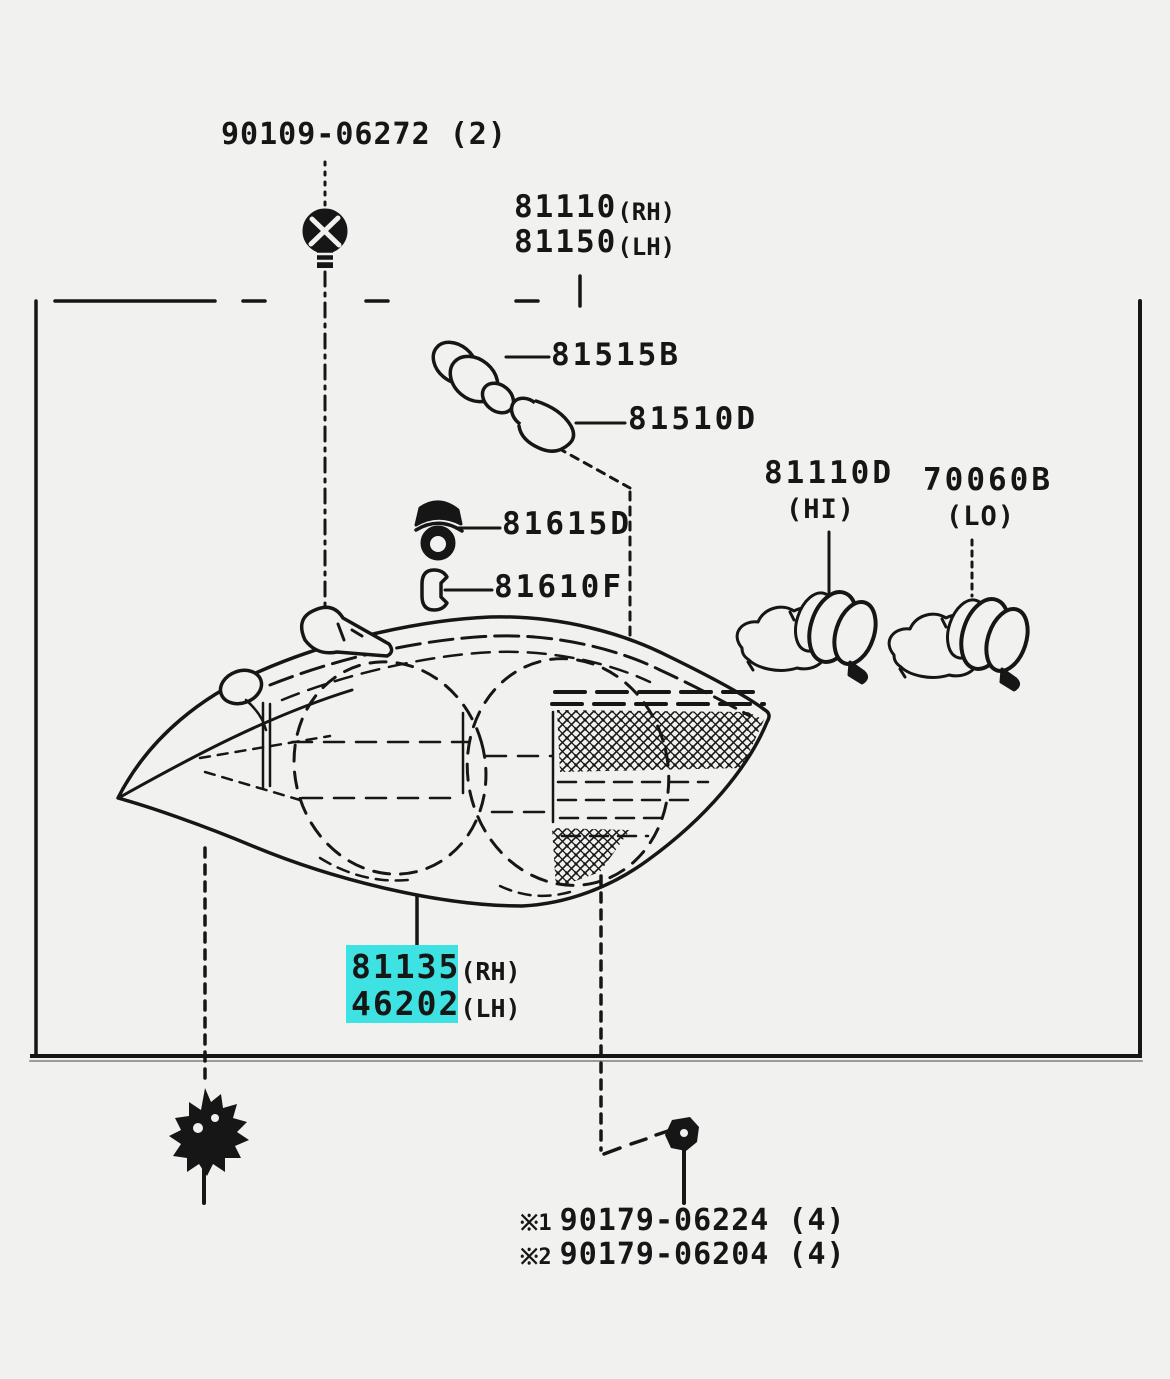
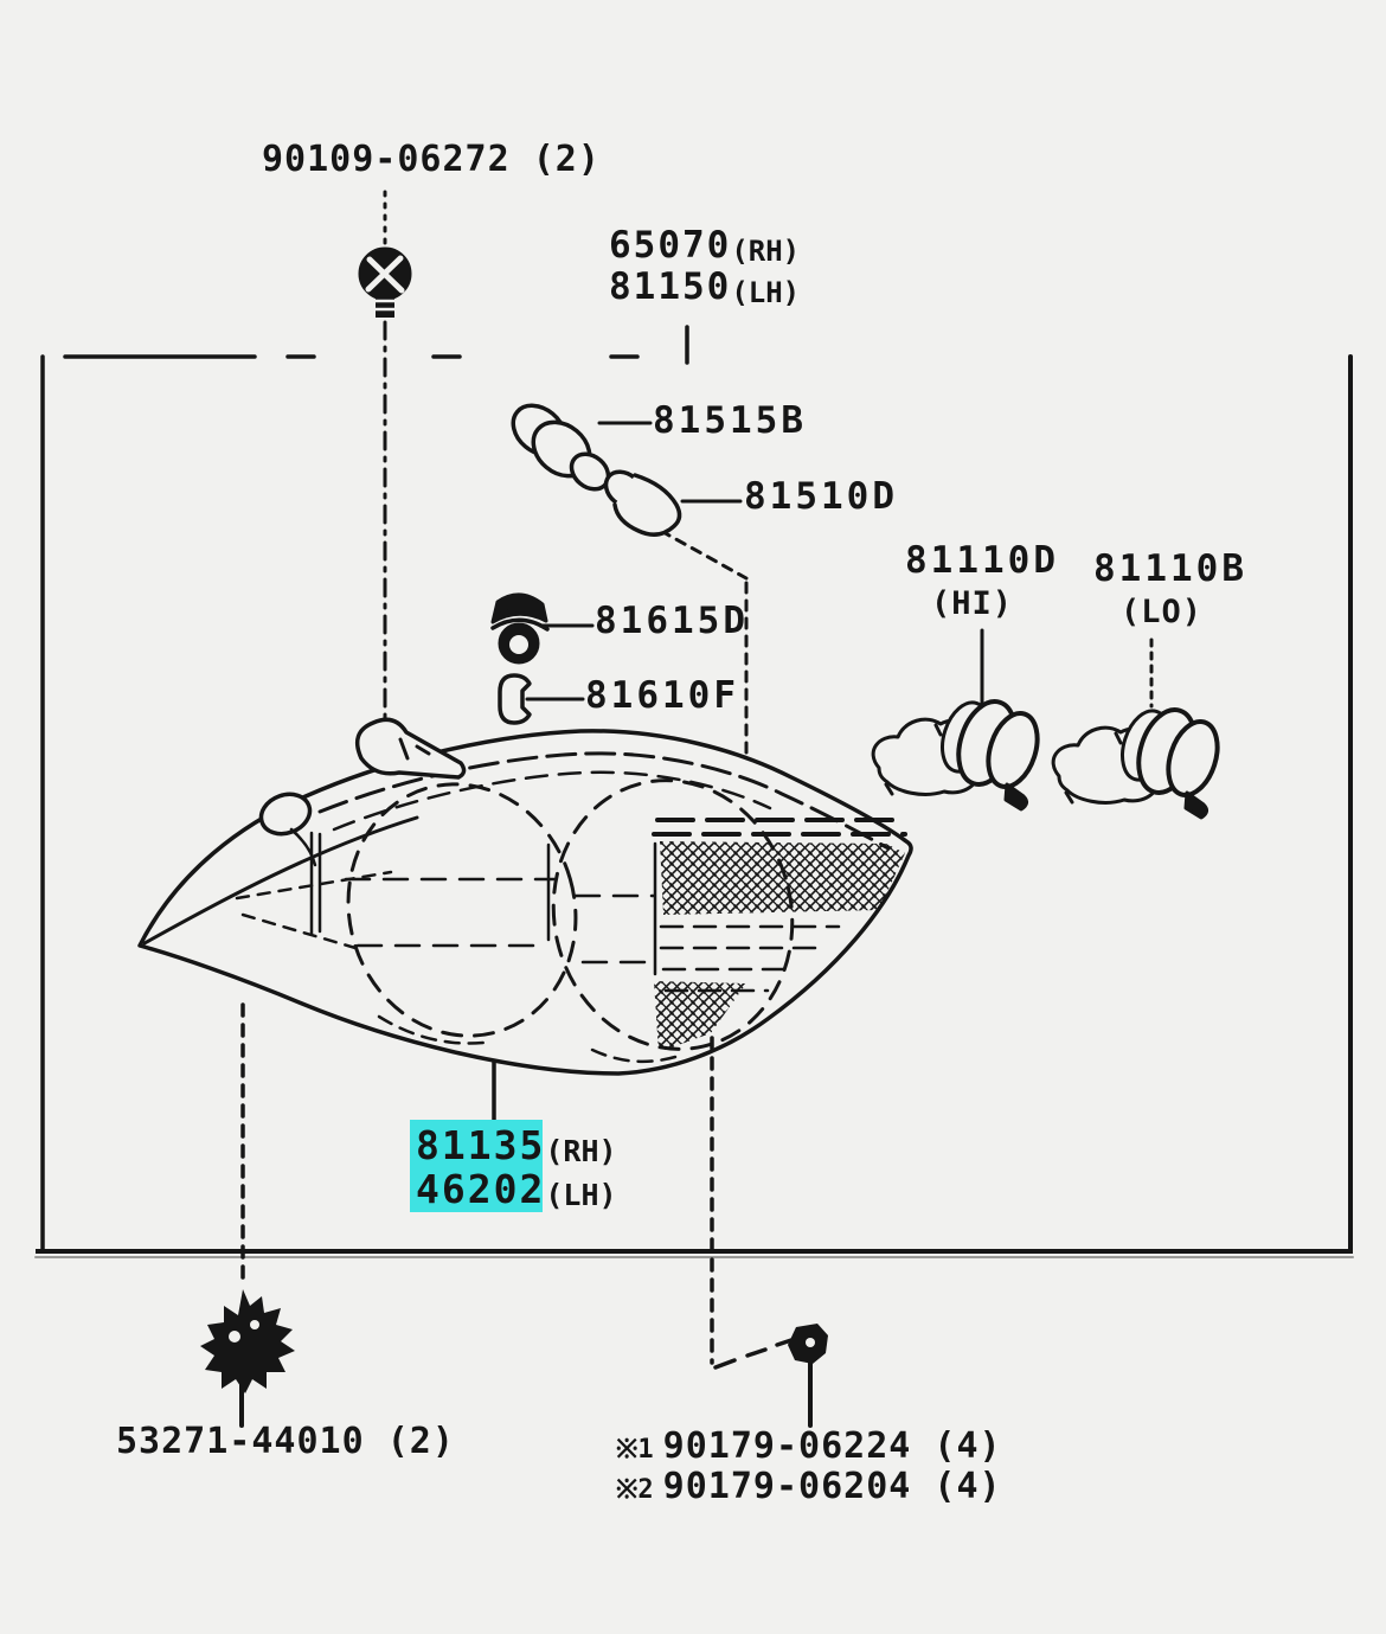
  90109-06272 (2)
- 81110
+ 65070
  (RH)
  81150
  (LH)
  81515B
  81510D
  81110D
  (HI)
- 70060B
+ 81110B
  (LO)
  81615D
  81610F
  81135
  (RH)
  46202
  (LH)
+ 53271-44010 (2)
  ※1
  90179-06224 (4)
  ※2
  90179-06204 (4)
